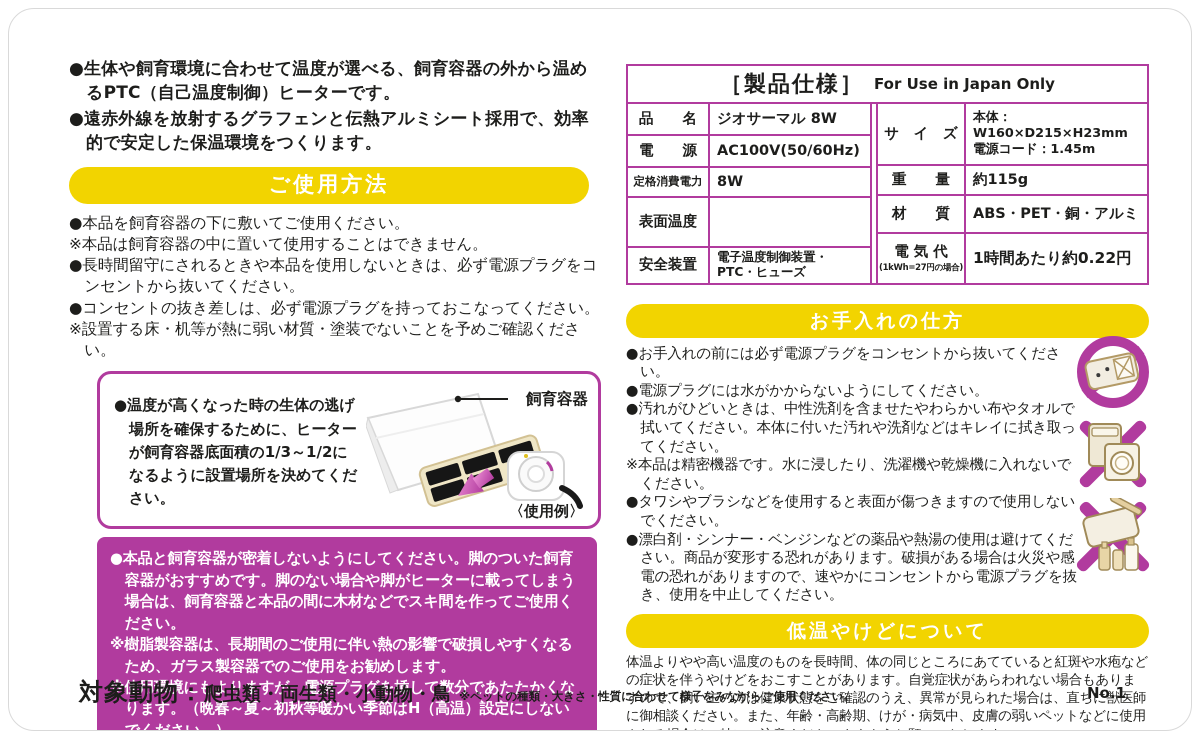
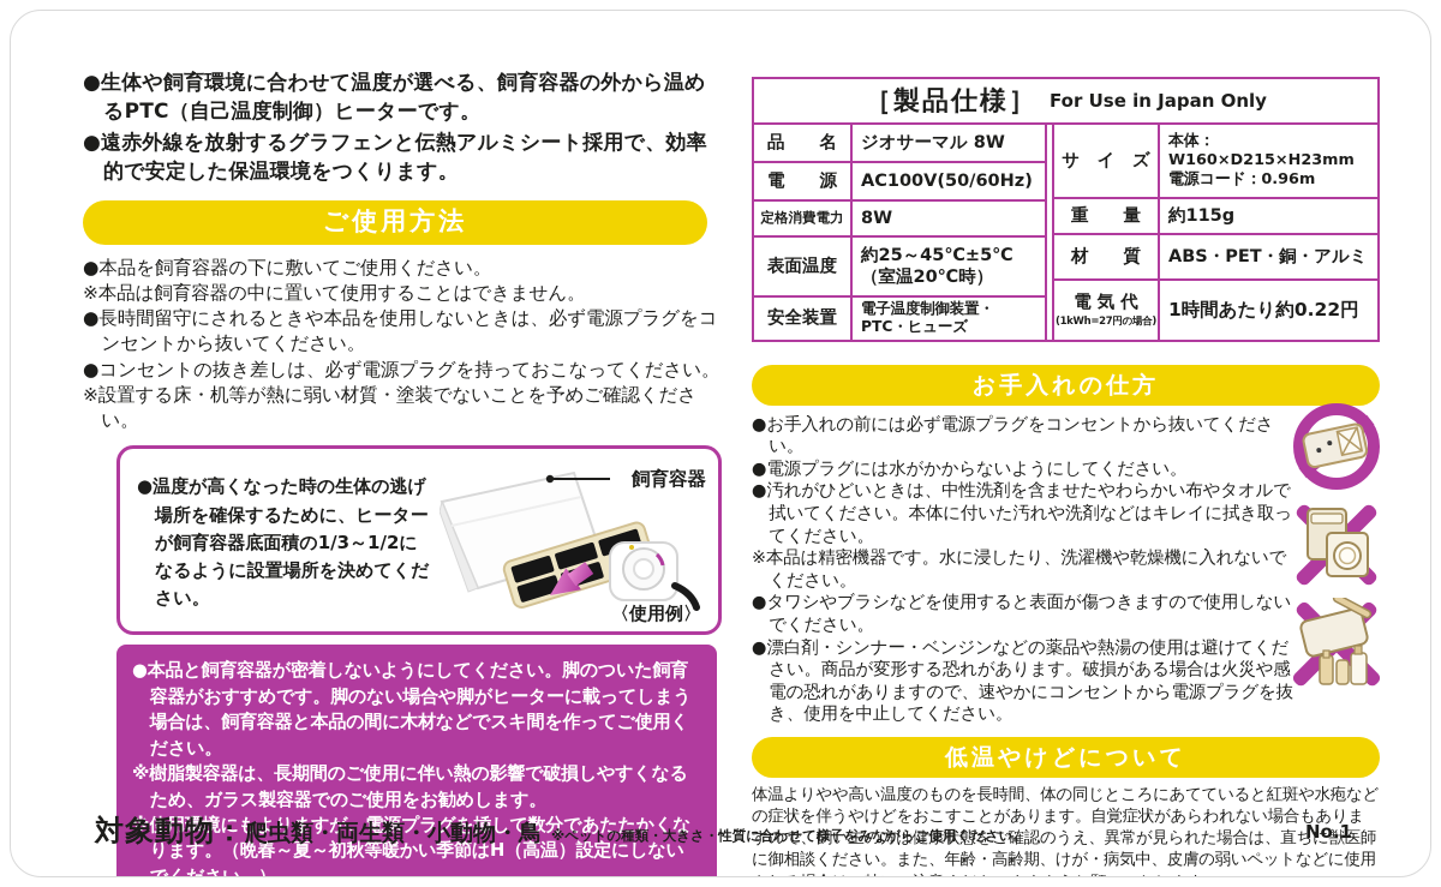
  ●生体や飼育環境に合わせて温度が選べる、飼育容器の外から温めるPTC（自己温度制御）ヒーターです。
  ●遠赤外線を放射するグラフェンと伝熱アルミシート採用で、効率的で安定した保温環境をつくります。
  ご使用方法
  ●本品を飼育容器の下に敷いてご使用ください。
  ※本品は飼育容器の中に置いて使用することはできません。
  ●長時間留守にされるときや本品を使用しないときは、必ず電源プラグをコンセントから抜いてください。
  ●コンセントの抜き差しは、必ず電源プラグを持っておこなってください。
  ※設置する床・机等が熱に弱い材質・塗装でないことを予めご確認ください。
  ●温度が高くなった時の生体の逃げ場所を確保するために、ヒーターが飼育容器底面積の1/3～1/2になるように設置場所を決めてください。
  飼育容器
  〈使用例〉
  ●本品と飼育容器が密着しないようにしてください。脚のついた飼育容器がおすすめです。脚のない場合や脚がヒーターに載ってしまう場合は、飼育容器と本品の間に木材などでスキ間を作ってご使用ください。
  ※樹脂製容器は、長期間のご使用に伴い熱の影響で破損しやすくなるため、ガラス製容器でのご使用をお勧めします。
  ※使用環境にもよりますが、電源プラグを挿して数分であたたかくなります。（晩春～夏～初秋等暖かい季節はH（高温）設定にしない
  対象動物：
  爬虫類・両生類・小動物・鳥
  ※ペットの種類・大きさ・性質に合わせて様子をみながらご使用ください。
  ［製品仕様］
  For Use in Japan Only
  品 名
  ジオサーマル 8W
  電 源
  AC100V(50/60Hz)
  定格消費電力
  8W
  表面温度
+ 約25～45℃±5℃
+ （室温20℃時）
  安全装置
  電子温度制御装置・PTC・ヒューズ
  サ イ ズ
  本体：W160×D215×H23mm
- 電源コード：1.45m
+ 電源コード：0.96m
  重 量
  約115g
  材 質
  ABS・PET・銅・アルミ
  電 気 代
  (1kWh=27円の場合)
  1時間あたり約0.22円
  お手入れの仕方
  ●お手入れの前には必ず電源プラグをコンセントから抜いてください。
  ●電源プラグには水がかからないようにしてください。
  ●汚れがひどいときは、中性洗剤を含ませたやわらかい布やタオルで拭いてください。本体に付いた汚れや洗剤などはキレイに拭き取ってください。
  ※本品は精密機器です。水に浸したり、洗濯機や乾燥機に入れないでください。
  ●タワシやブラシなどを使用すると表面が傷つきますので使用しないでください。
  ●漂白剤・シンナー・ベンジンなどの薬品や熱湯の使用は避けてください。商品が変形する恐れがあります。破損がある場合は火災や感電の恐れがありますので、速やかにコンセントから電源プラグを抜き、使用を中止してください。
  低温やけどについて
  体温よりやや高い温度のものを長時間、体の同じところにあてていると紅斑や水疱などの症状を伴うやけどをおこすことがあります。自覚症状があらわれない場合もありますので、飼い主の方は健康状態をご確認のうえ、異常が見られた場合は、直ちに獣医師に御相談ください。また、年齢・高齢期、けが・病気中、皮膚の弱いペットなどに使用
  No.1
